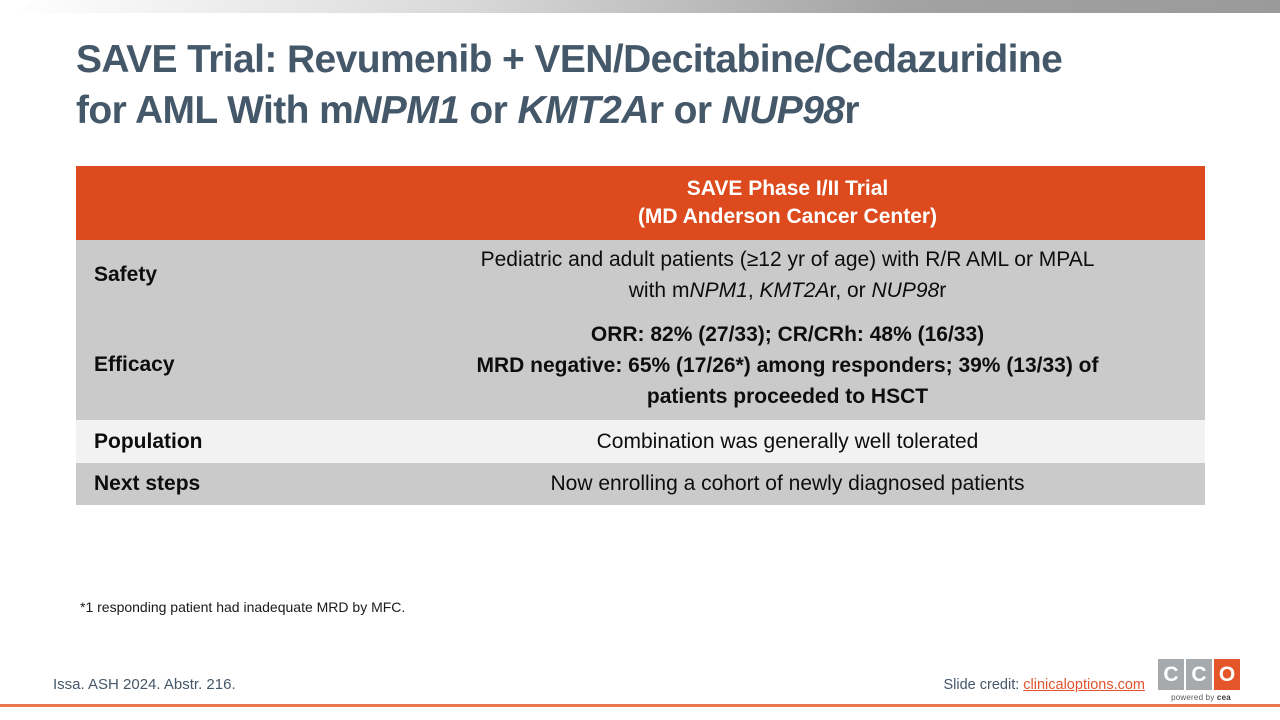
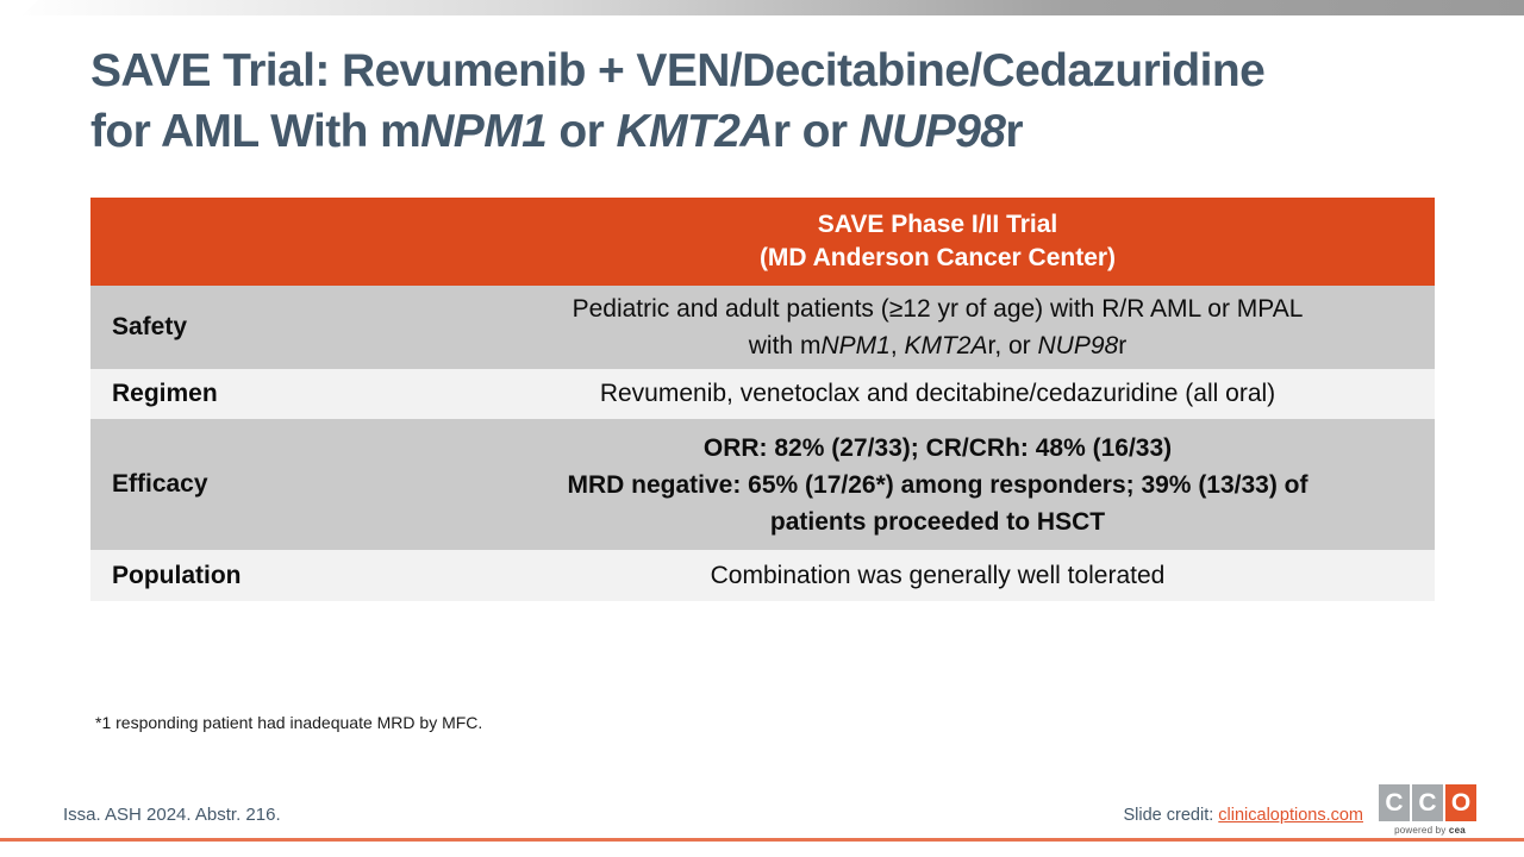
  SAVE Trial: Revumenib + VEN/Decitabine/Cedazuridine
  for AML With mNPM1 or KMT2Ar or NUP98r
  SAVE Phase I/II Trial
  (MD Anderson Cancer Center)
  Safety
  Pediatric and adult patients (≥12 yr of age) with R/R AML or MPAL
  with mNPM1, KMT2Ar, or NUP98r
+ Regimen
+ Revumenib, venetoclax and decitabine/cedazuridine (all oral)
  Efficacy
  ORR: 82% (27/33); CR/CRh: 48% (16/33)
  MRD negative: 65% (17/26*) among responders; 39% (13/33) of
  patients proceeded to HSCT
  Population
  Combination was generally well tolerated
- Next steps
- Now enrolling a cohort of newly diagnosed patients
  *1 responding patient had inadequate MRD by MFC.
  Issa. ASH 2024. Abstr. 216.
  Slide credit: clinicaloptions.com
  C
  C
  O
  powered by cea
